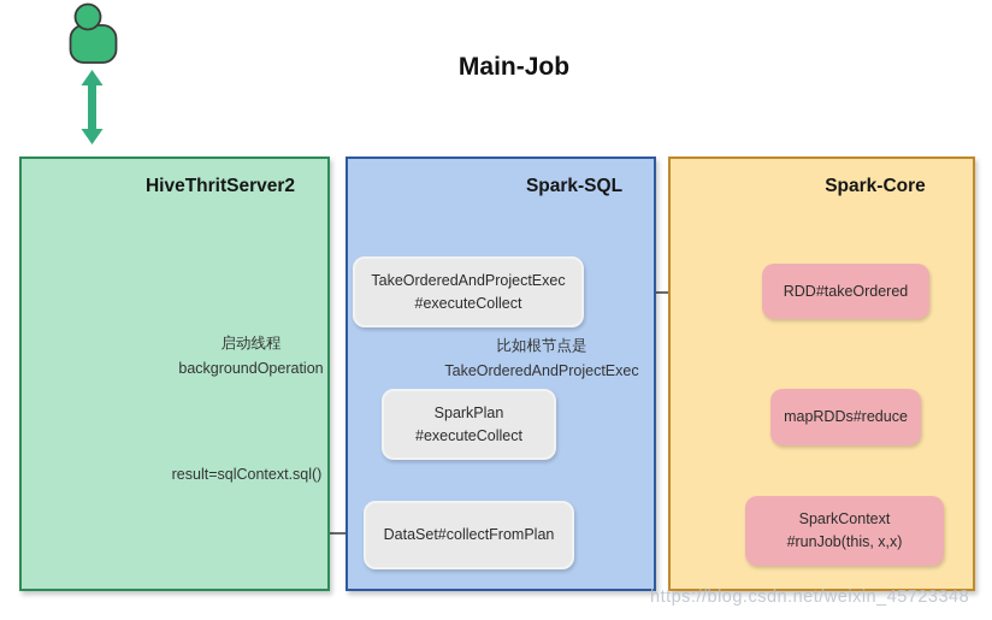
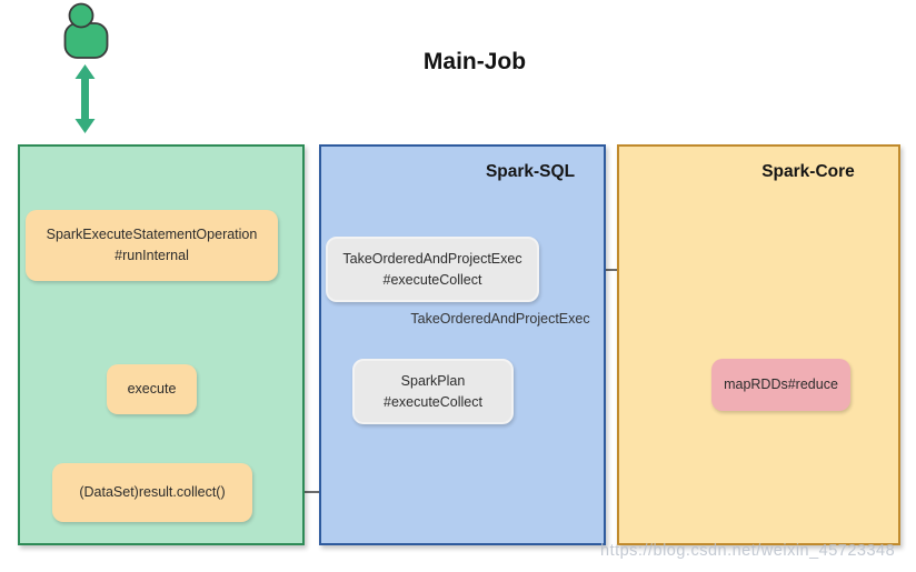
  Main-Job
- HiveThritServer2
  Spark-SQL
  Spark-Core
+ SparkExecuteStatementOperation
+ #runInternal
+ execute
+ (DataSet)result.collect()
  TakeOrderedAndProjectExec
  #executeCollect
  SparkPlan
  #executeCollect
- DataSet#collectFromPlan
- RDD#takeOrdered
  mapRDDs#reduce
- SparkContext
- #runJob(this, x,x)
- 启动线程
- backgroundOperation
- result=sqlContext.sql()
- 比如根节点是
  TakeOrderedAndProjectExec
  https://blog.csdn.net/weixin_45723348
